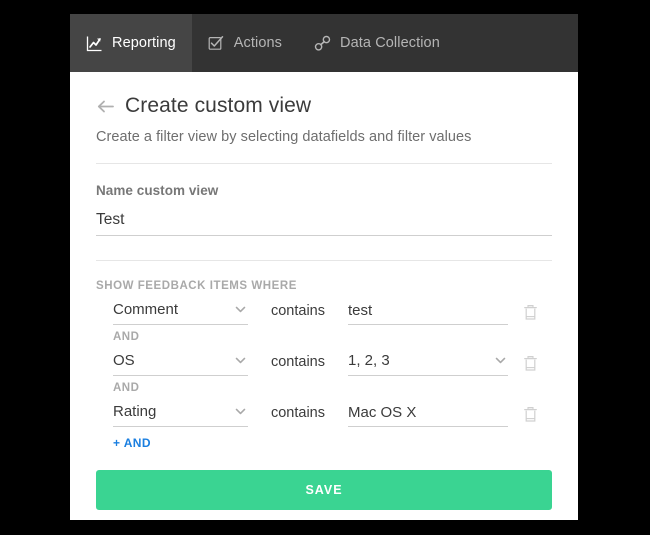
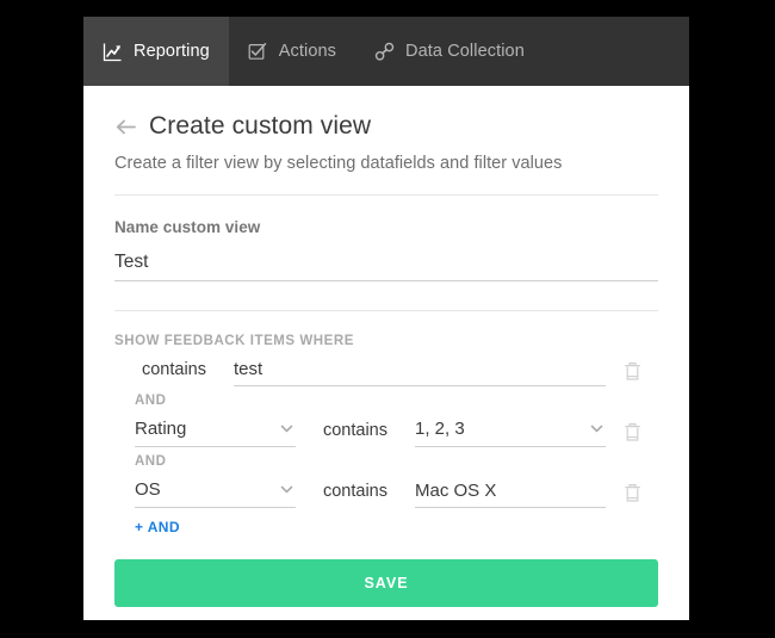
  Reporting
  Actions
  Data Collection
  Create custom view
  Create a filter view by selecting datafields and filter values
  Name custom view
  Test
  SHOW FEEDBACK ITEMS WHERE
- Comment
  contains
  test
  AND
- OS
+ Rating
  contains
  1, 2, 3
  AND
- Rating
+ OS
  contains
  Mac OS X
  + AND
  SAVE
